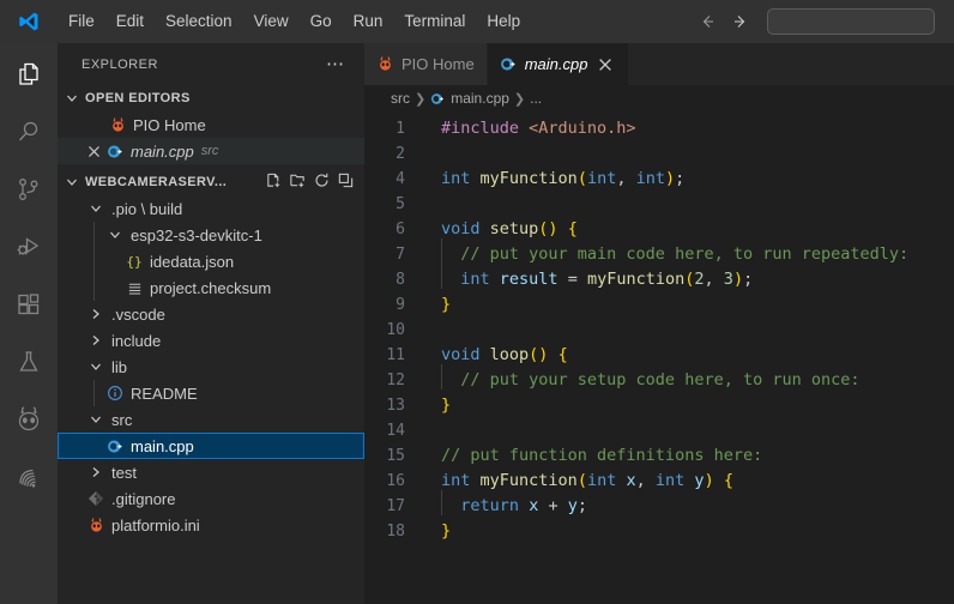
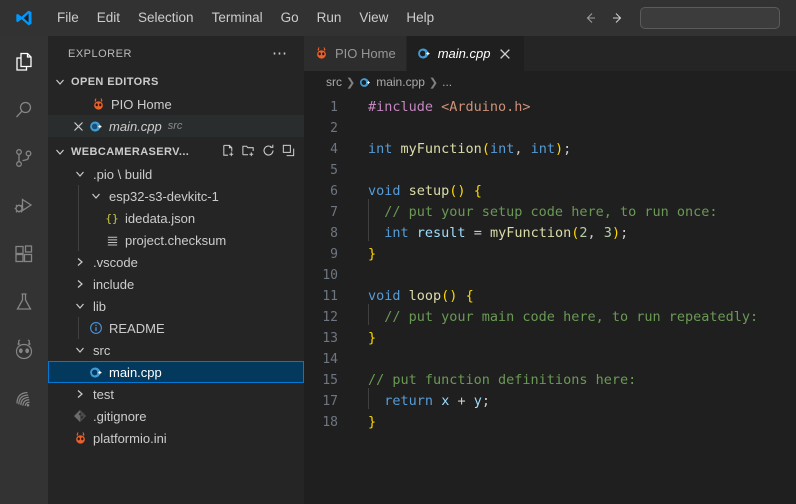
  File
  Edit
  Selection
- View
+ Terminal
  Go
  Run
- Terminal
+ View
  Help
  EXPLORER
  ⋯
  OPEN EDITORS
  PIO Home
  main.cpp
  src
  WEBCAMERASERV...
  .pio \ build
  esp32-s3-devkitc-1
  {}
  idedata.json
  project.checksum
  .vscode
  include
  lib
  README
  src
  main.cpp
  test
  .gitignore
  platformio.ini
  PIO Home
  main.cpp
  src
  ❯
  main.cpp
  ❯
  ...
  1
  #include <Arduino.h>
  2
  4
  int myFunction(int, int);
  5
  6
  void setup() {
  7
- // put your main code here, to run repeatedly:
+ // put your setup code here, to run once:
  8
  int result = myFunction(2, 3);
  9
  }
  10
  11
  void loop() {
  12
- // put your setup code here, to run once:
+ // put your main code here, to run repeatedly:
  13
  }
  14
  15
  // put function definitions here:
- 16
- int myFunction(int x, int y) {
  17
  return x + y;
  18
  }
